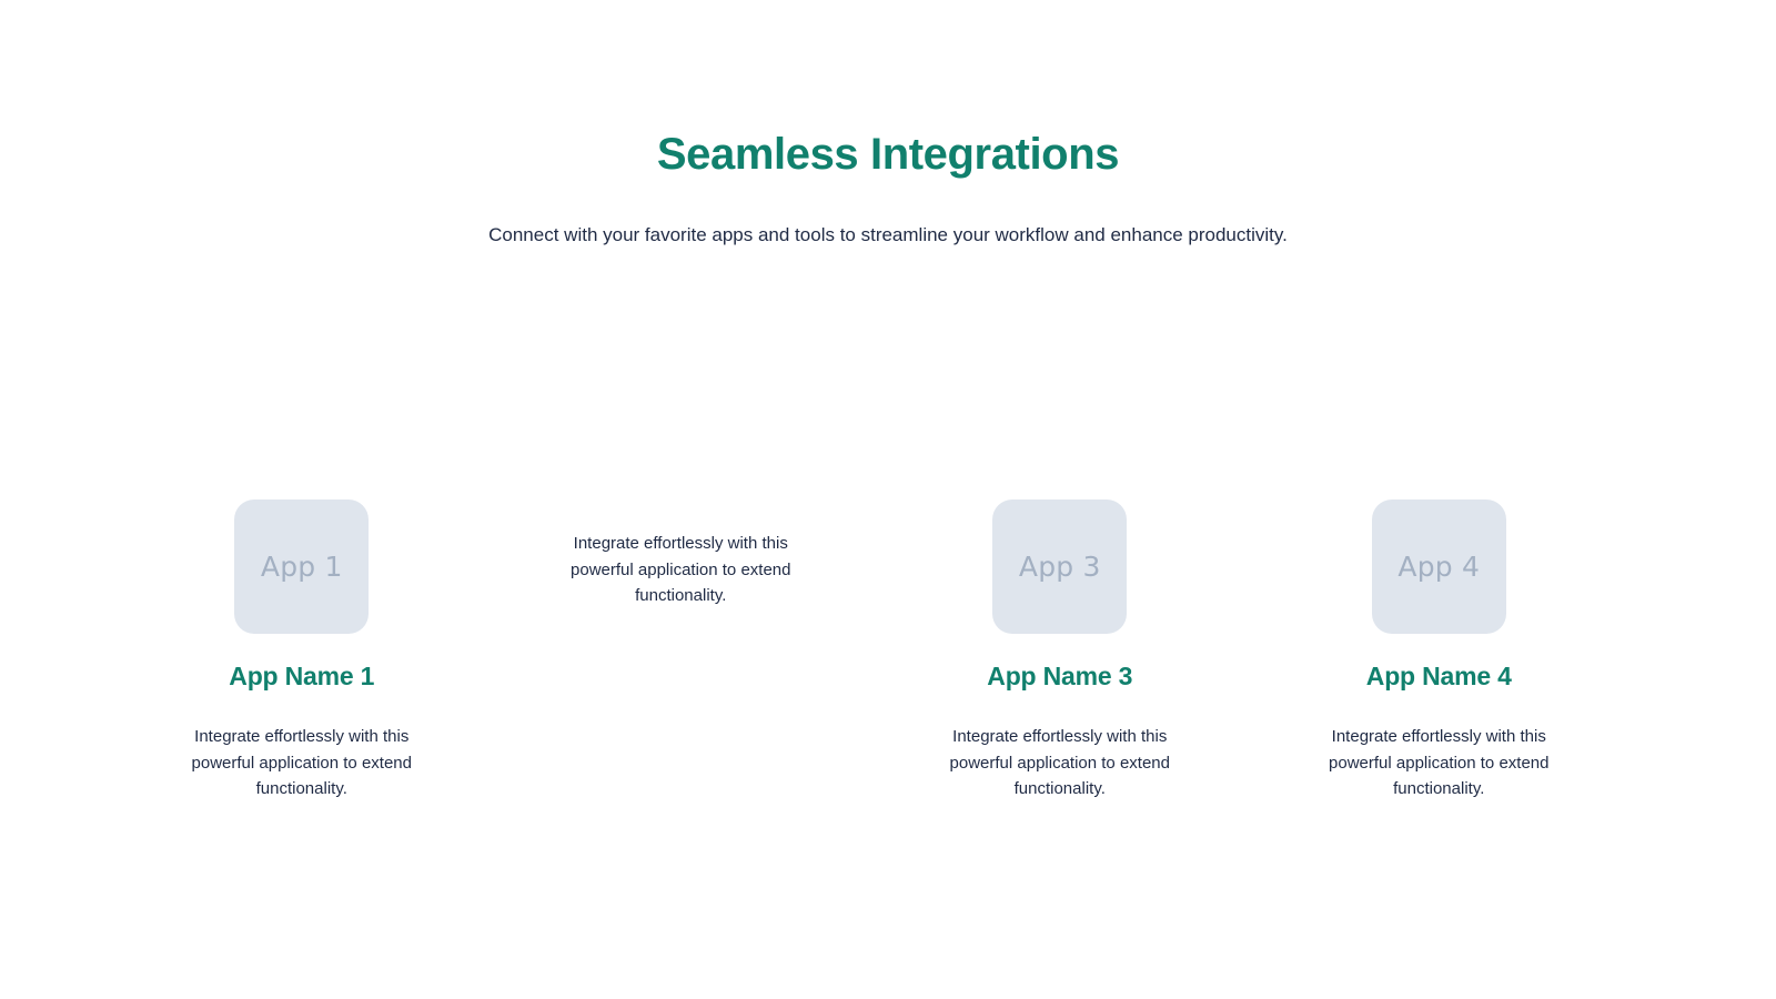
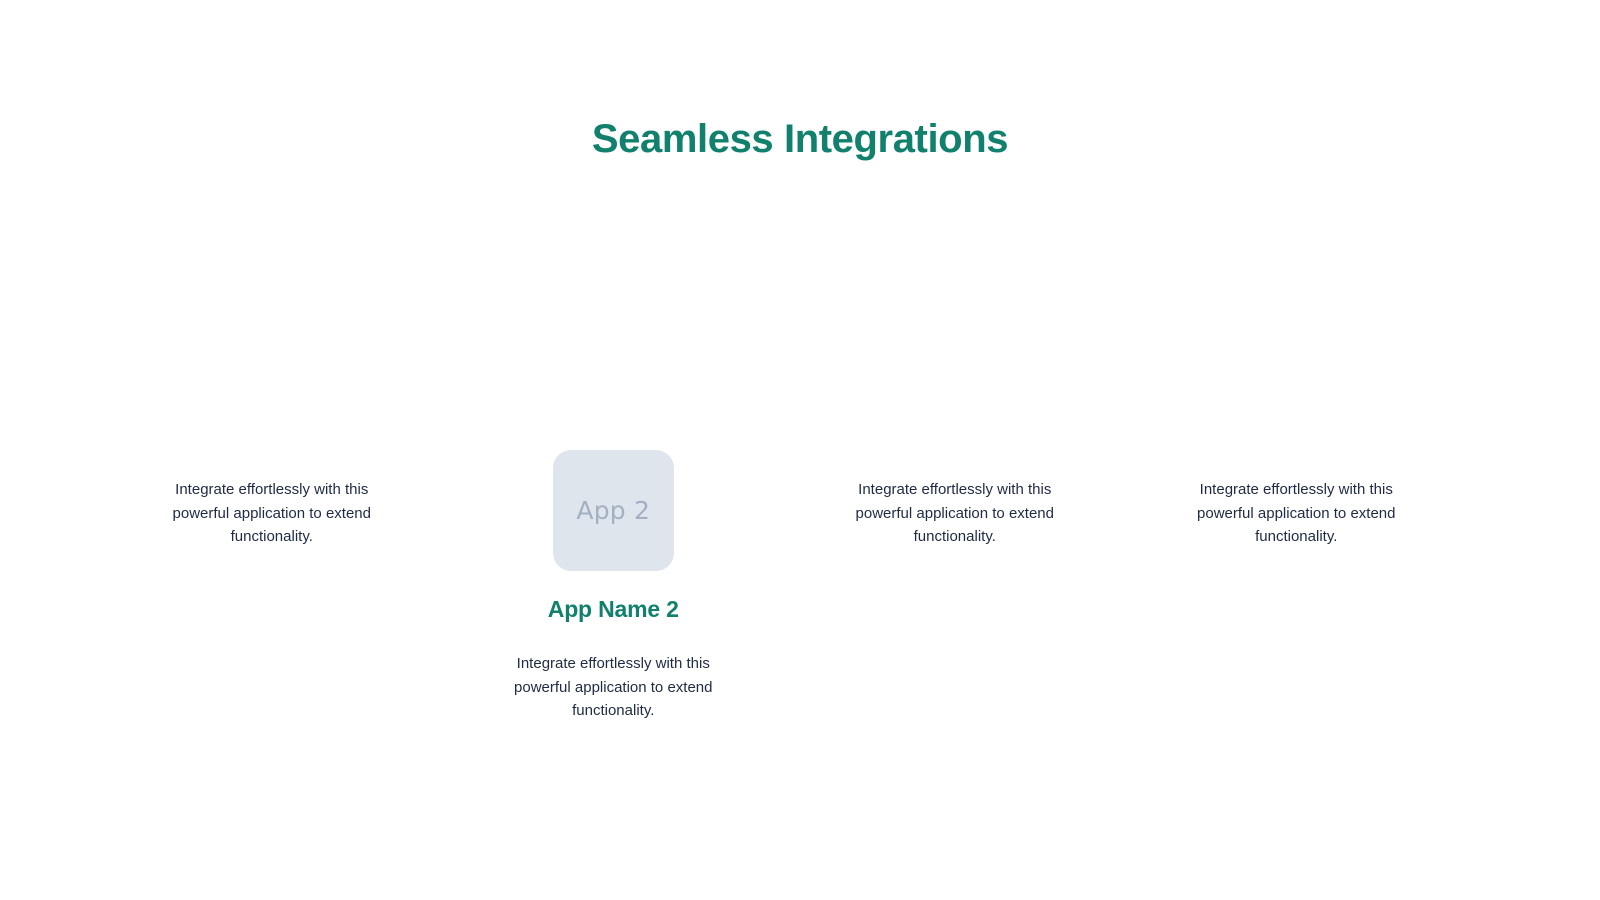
  Seamless Integrations
- Connect with your favorite apps and tools to streamline your workflow and enhance productivity.
- App 1
- App Name 1
  Integrate effortlessly with this powerful application to extend functionality.
+ App 2
+ App Name 2
  Integrate effortlessly with this powerful application to extend functionality.
- App 3
- App Name 3
  Integrate effortlessly with this powerful application to extend functionality.
- App 4
- App Name 4
  Integrate effortlessly with this powerful application to extend functionality.
